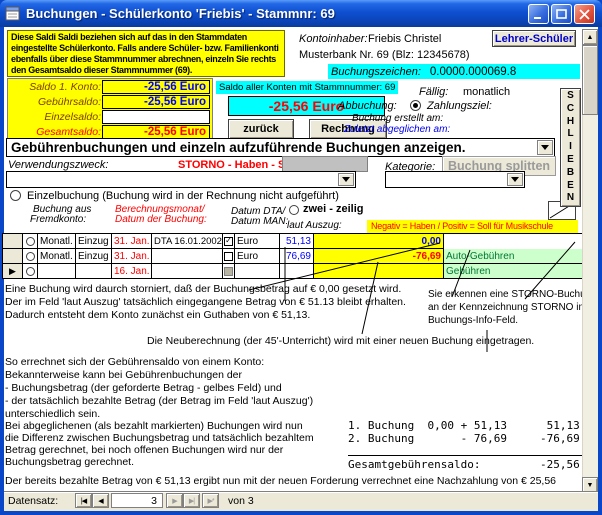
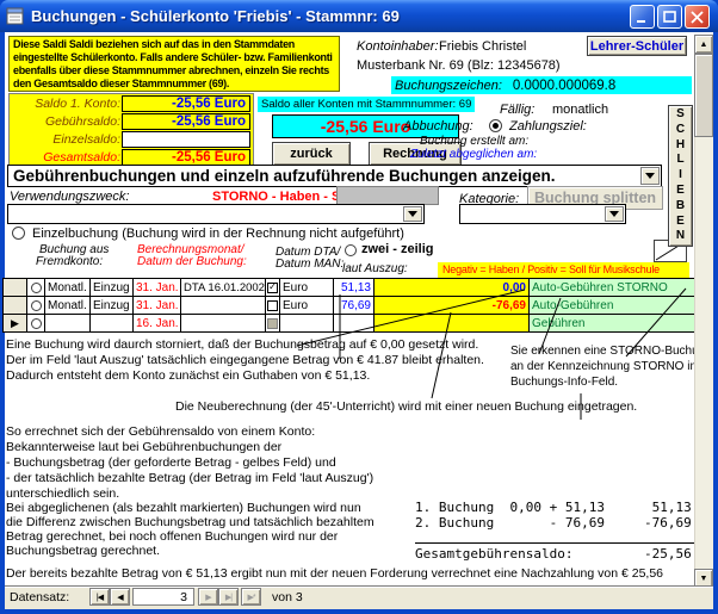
  Buchungen - Schülerkonto 'Friebis' - Stammnr: 69
  Diese Saldi Saldi beziehen sich auf das in den Stammdaten
  eingestellte Schülerkonto. Falls andere Schüler- bzw. Familienkonti
  ebenfalls über diese Stammnummer abrechnen, einzeln Sie rechts
  den Gesamtsaldo dieser Stammnummer (69).
  Kontoinhaber:
  Friebis Christel
  Lehrer-Schüler
  Musterbank Nr. 69 (Blz: 12345678)
  Buchungszeichen:
  0.0000.000069.8
  Saldo 1. Konto:
  -25,56 Euro
  Gebührsaldo:
  -25,56 Euro
  Einzelsaldo:
  Gesamtsaldo:
  -25,56 Euro
  Saldo aller Konten mit Stammnummer: 69
  -25,56 Euro
  zurück
  Rechnung
  Fällig:
  monatlich
  Abbuchung:
  Zahlungsziel:
  Buchung erstellt am:
  Zuletzt abgeglichen am:
  Gebührenbuchungen und einzeln aufzuführende Buchungen anzeigen.
  Verwendungszweck:
  STORNO - Haben -
  Kategorie:
  Buchung splitten
  Einzelbuchung (Buchung wird in der Rechnung nicht aufgeführt)
  Buchung aus
  Fremdkonto:
  Berechnungsmonat/
  Datum der Buchung:
  Datum DTA/
  Datum MAN:
  zwei - zeilig
  laut Auszug:
  Negativ = Haben / Positiv = Soll für Musikschule
  Monatl.
  Einzug
  31. Jan.
  DTA 16.01.2002
  ✓
  Euro
  51,13
  0,00
+ Auto-Gebühren STORNO
  Monatl.
  Einzug
  31. Jan.
  Euro
  76,69
  -76,69
  AutoGebühren
  ▶
  16. Jan.
  Geühren
  Eine Buchung wird daurch storniert, daß der Buchunsbetrag auf € 0,00 gesetzt wird.
- Der im Feld 'laut Auszug' tatsächlich eingegangene Betrag von € 51.13 bleibt erhalten.
+ Der im Feld 'laut Auszug' tatsächlich eingegangene Betrag von € 41.87 bleibt erhalten.
  Dadurch entsteht dem Konto zunächst ein Guthaben von € 51,13.
  Sie ekennen eine STORNO-Buch
  an der Kennzeichnung STORNO i
  Buchungs-Info-Feld.
  Die Neuberechnung (der 45'-Unterricht) wird mit einer neuen Buchung eigetragen.
  So errechnet sich der Gebührensaldo von einem Konto:
- Bekannterweise kann bei Gebührenbuchungen der
+ Bekannterweise laut bei Gebührenbuchungen der
  - Buchungsbetrag (der geforderte Betrag - gelbes Feld) und
  - der tatsächlich bezahlte Betrag (der Betrag im Feld 'laut Auszug')
  unterschiedlich sein.
  Bei abgeglichenen (als bezahlt markierten) Buchungen wird nun
  die Differenz zwischen Buchungsbetrag und tatsächlich bezahltem
  Betrag gerechnet, bei noch offenen Buchungen wird nur der
  Buchungsbetrag gerechnet.
  1. Buchung 0,00 + 51,13 51,13
  2. Buchung - 76,69 -76,69
  Gesamtgebührensaldo: -25,56
  Der bereits bezahlte Betrag von € 51,13 ergibt nun mit der neuen Forderung verrechnet eine Nachzahlung von € 25,56
  S
  C
  H
  L
  I
  E
  B
  E
  N
  Datensatz:
  3
  von 3
